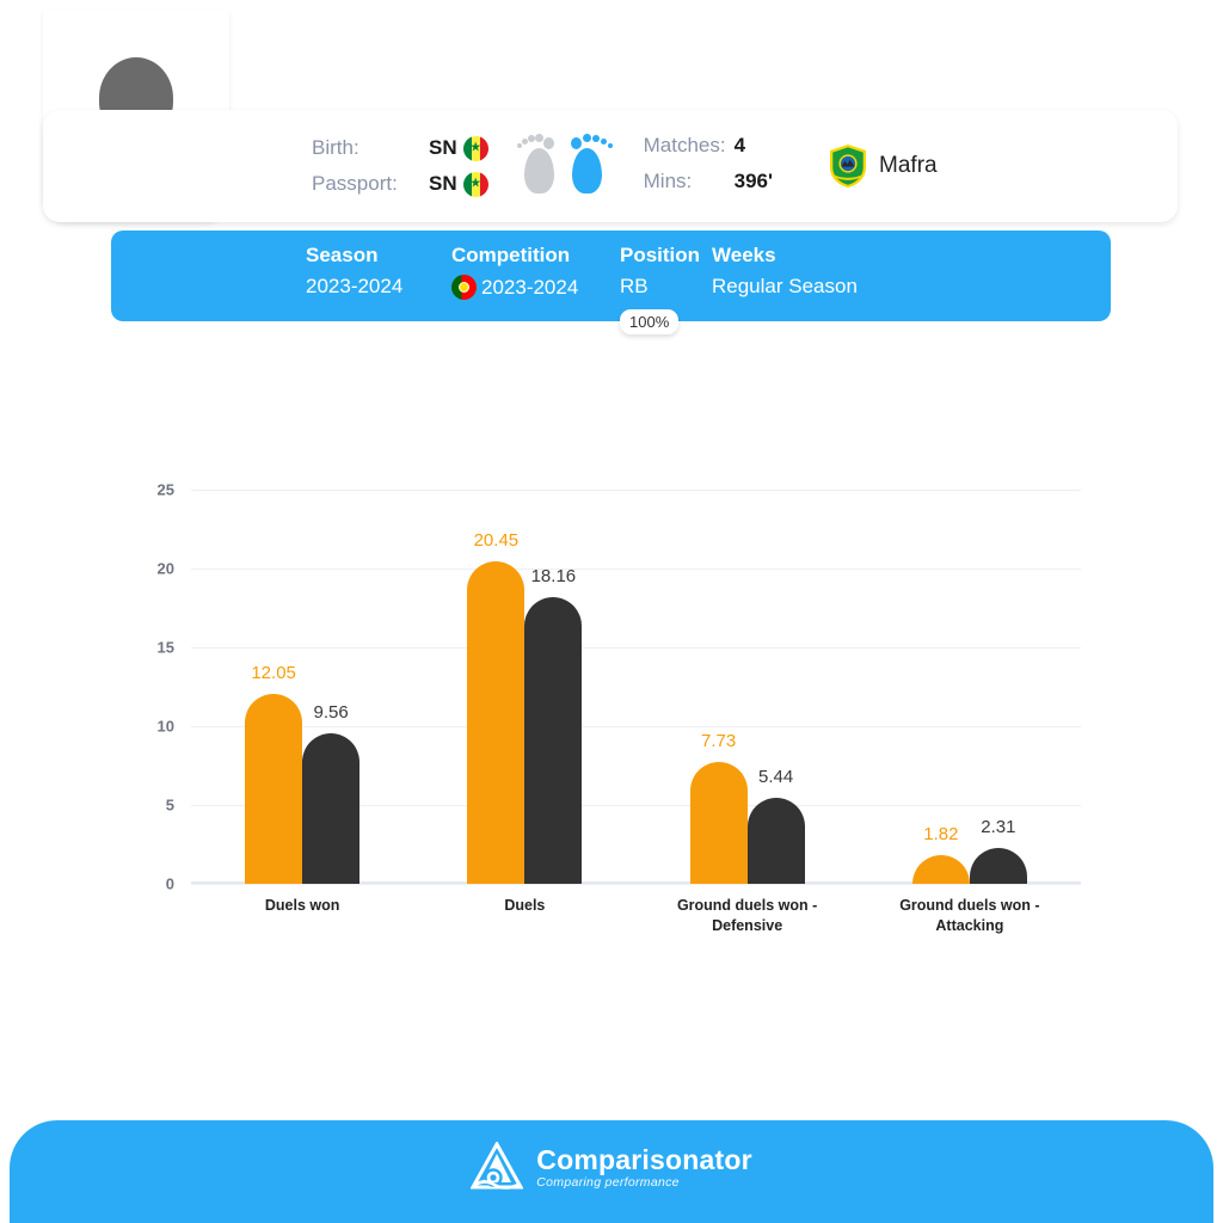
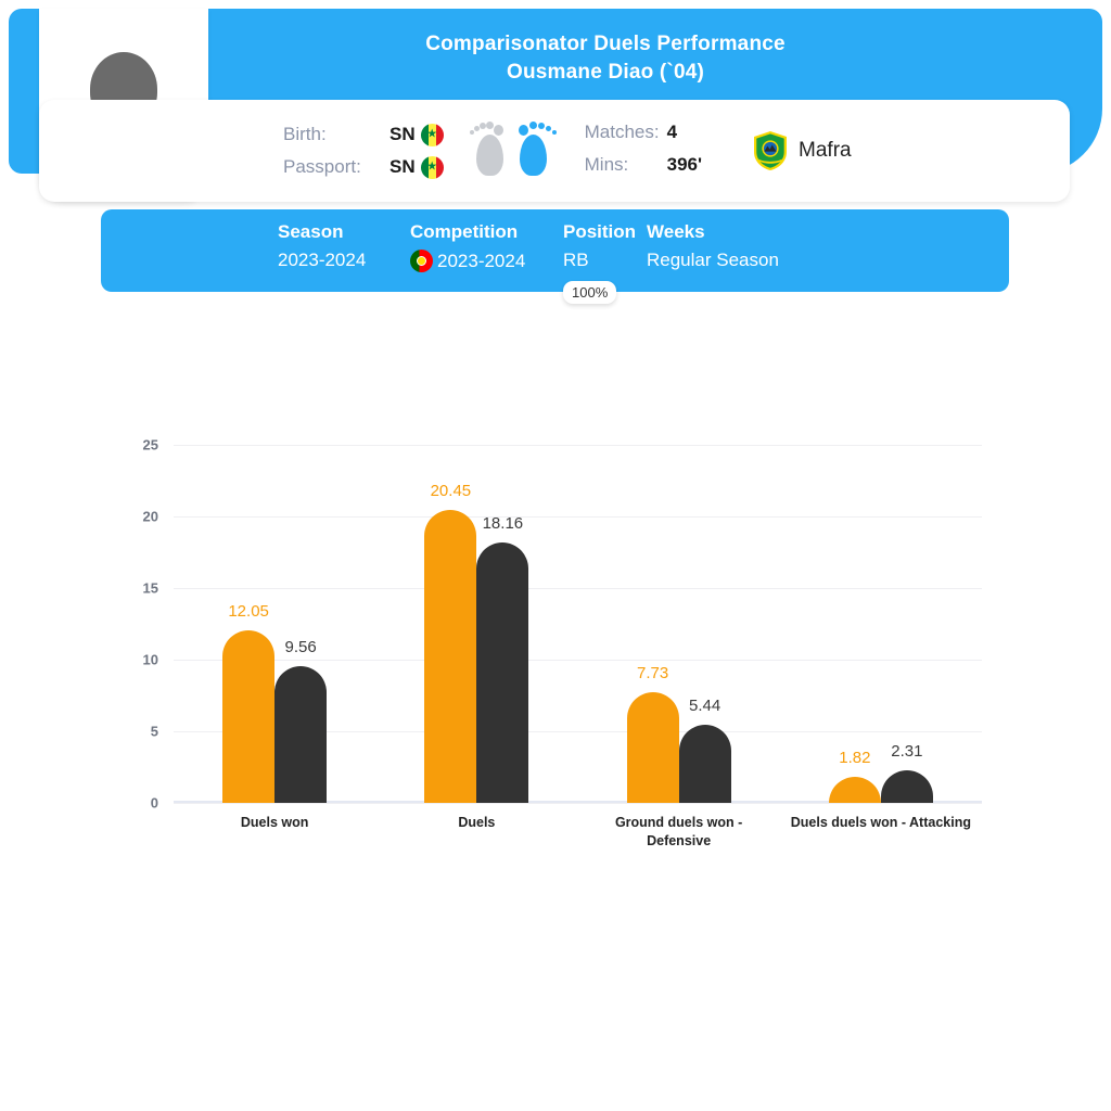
+ Comparisonator Duels Performance
+ Ousmane Diao (`04)
  Birth:
  SN
  Passport:
  SN
  Matches:
  4
  Mins:
  396'
  Mafra
  Season
  2023-2024
  Competition
  2023-2024
  Position
  RB
  Weeks
  Regular Season
  100%
  0
  5
  10
  15
  20
  25
  12.05
  9.56
  20.45
  18.16
  7.73
  5.44
  1.82
  2.31
  Duels won
  Duels
  Ground duels won - Defensive
- Ground duels won - Attacking
+ Duels duels won - Attacking
- Comparisonator
- Comparing performance
